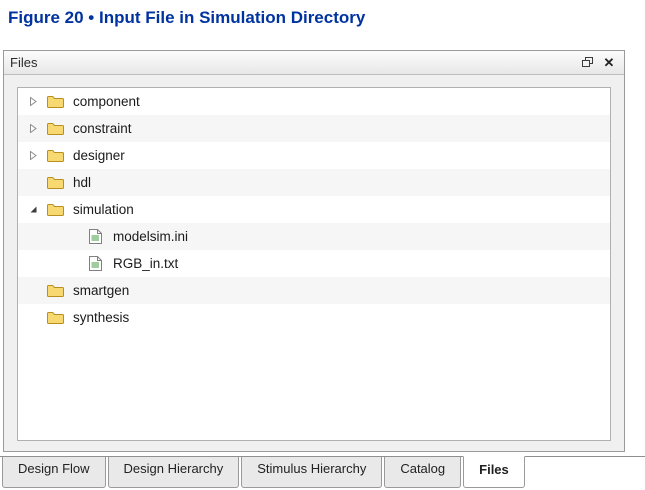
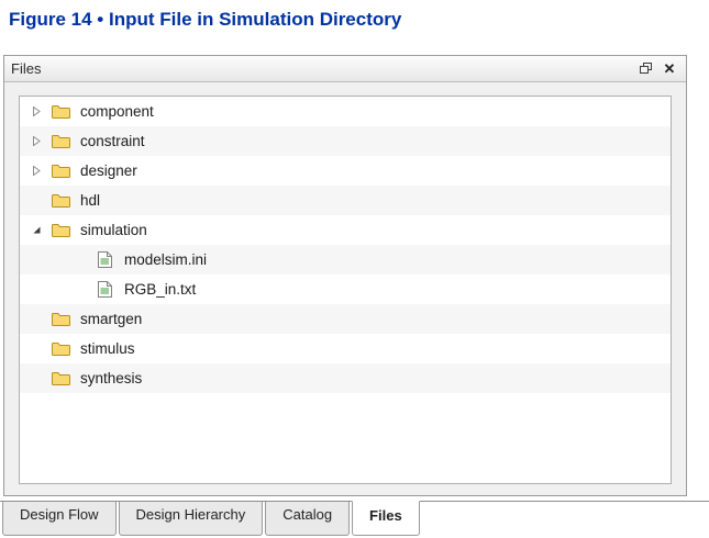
- Figure 20 • Input File in Simulation Directory
+ Figure 14 • Input File in Simulation Directory
  Files
  ✕
  component
  constraint
  designer
  hdl
  simulation
  modelsim.ini
  RGB_in.txt
  smartgen
+ stimulus
  synthesis
  Design Flow
  Design Hierarchy
- Stimulus Hierarchy
  Catalog
  Files
